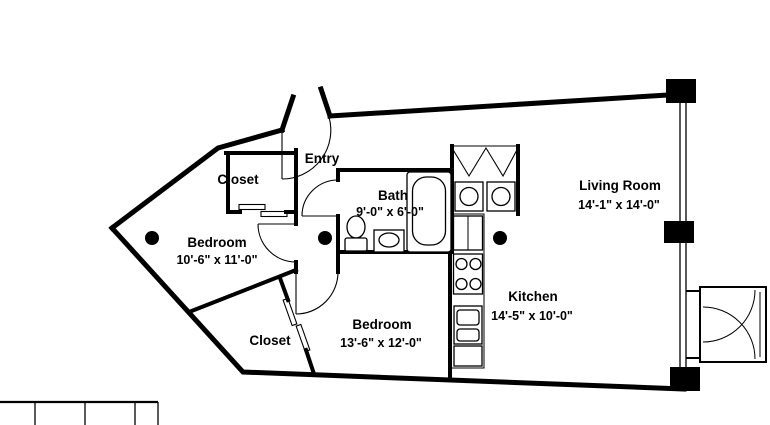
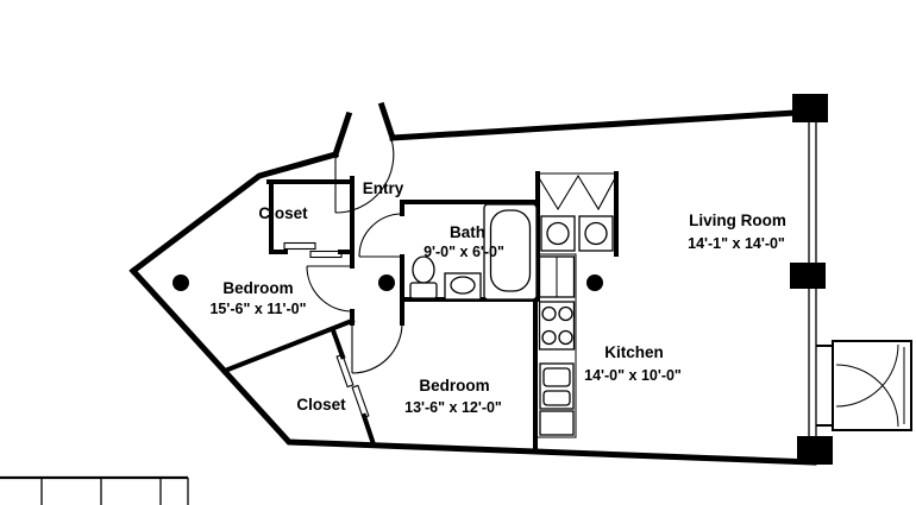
  Entry
  Closet
  Bedroom
- 10'-6" x 11'-0"
+ 15'-6" x 11'-0"
  Bath
  9'-0" x 6'-0"
  Living Room
  14'-1" x 14'-0"
  Kitchen
- 14'-5" x 10'-0"
+ 14'-0" x 10'-0"
  Bedroom
  13'-6" x 12'-0"
  Closet
